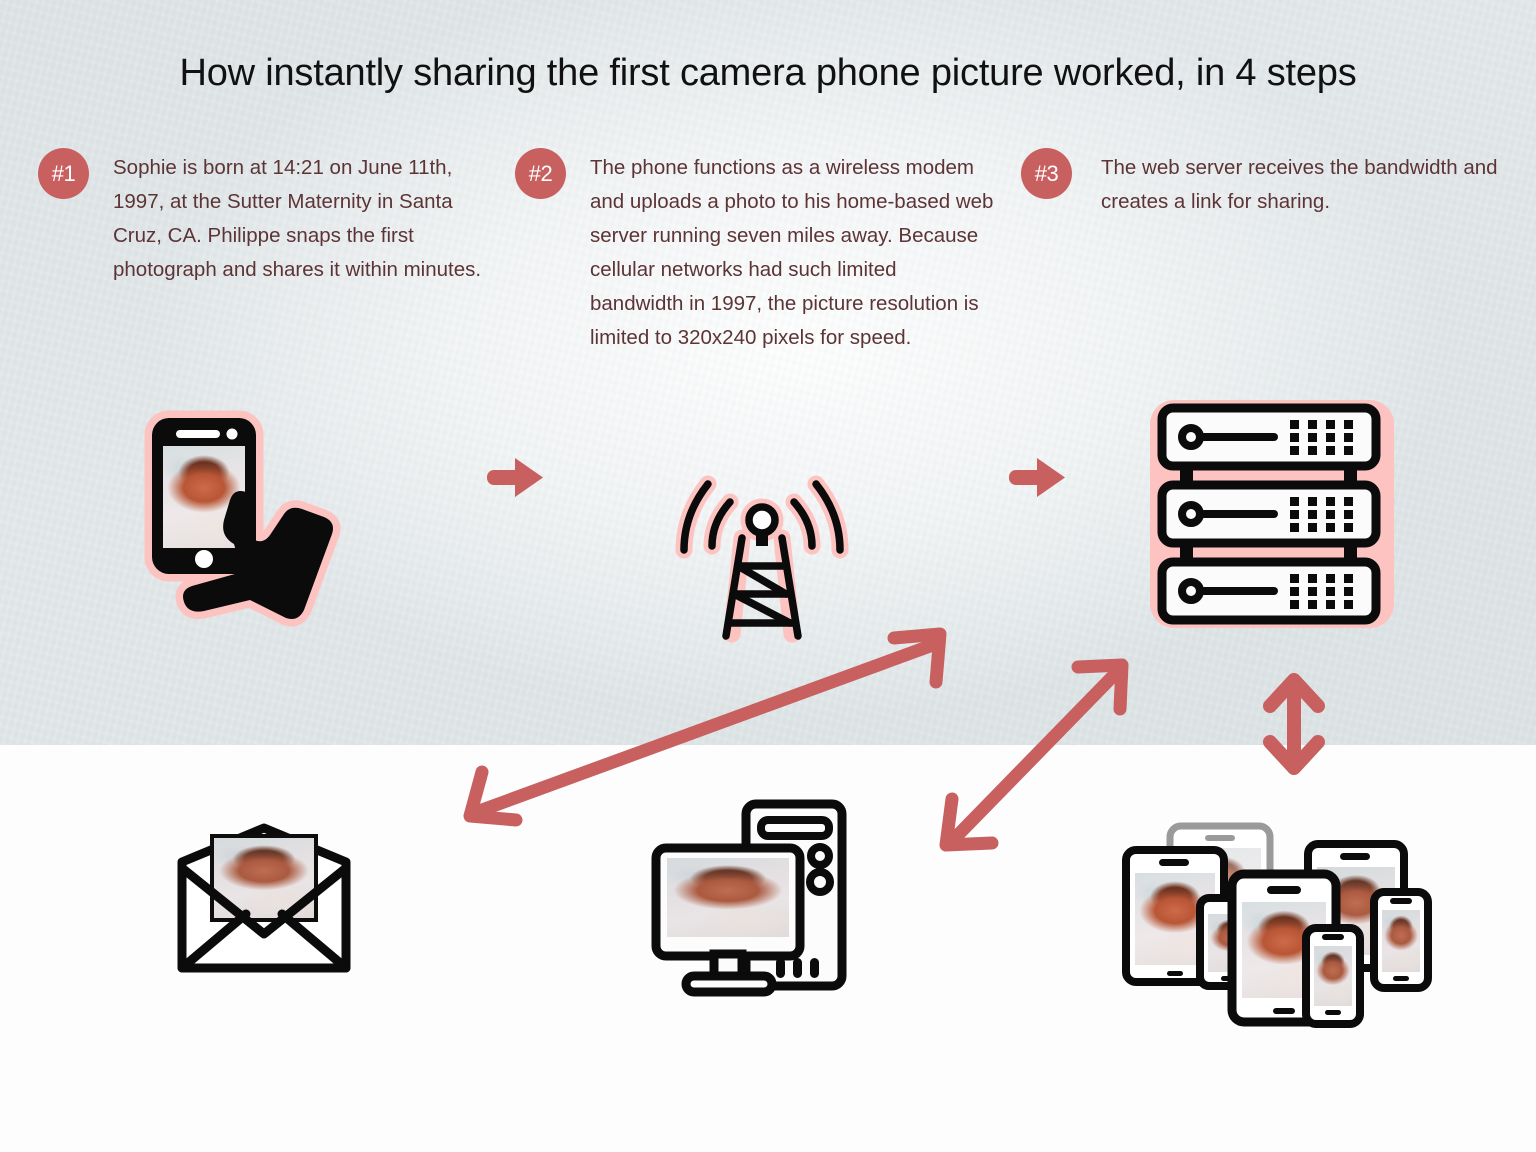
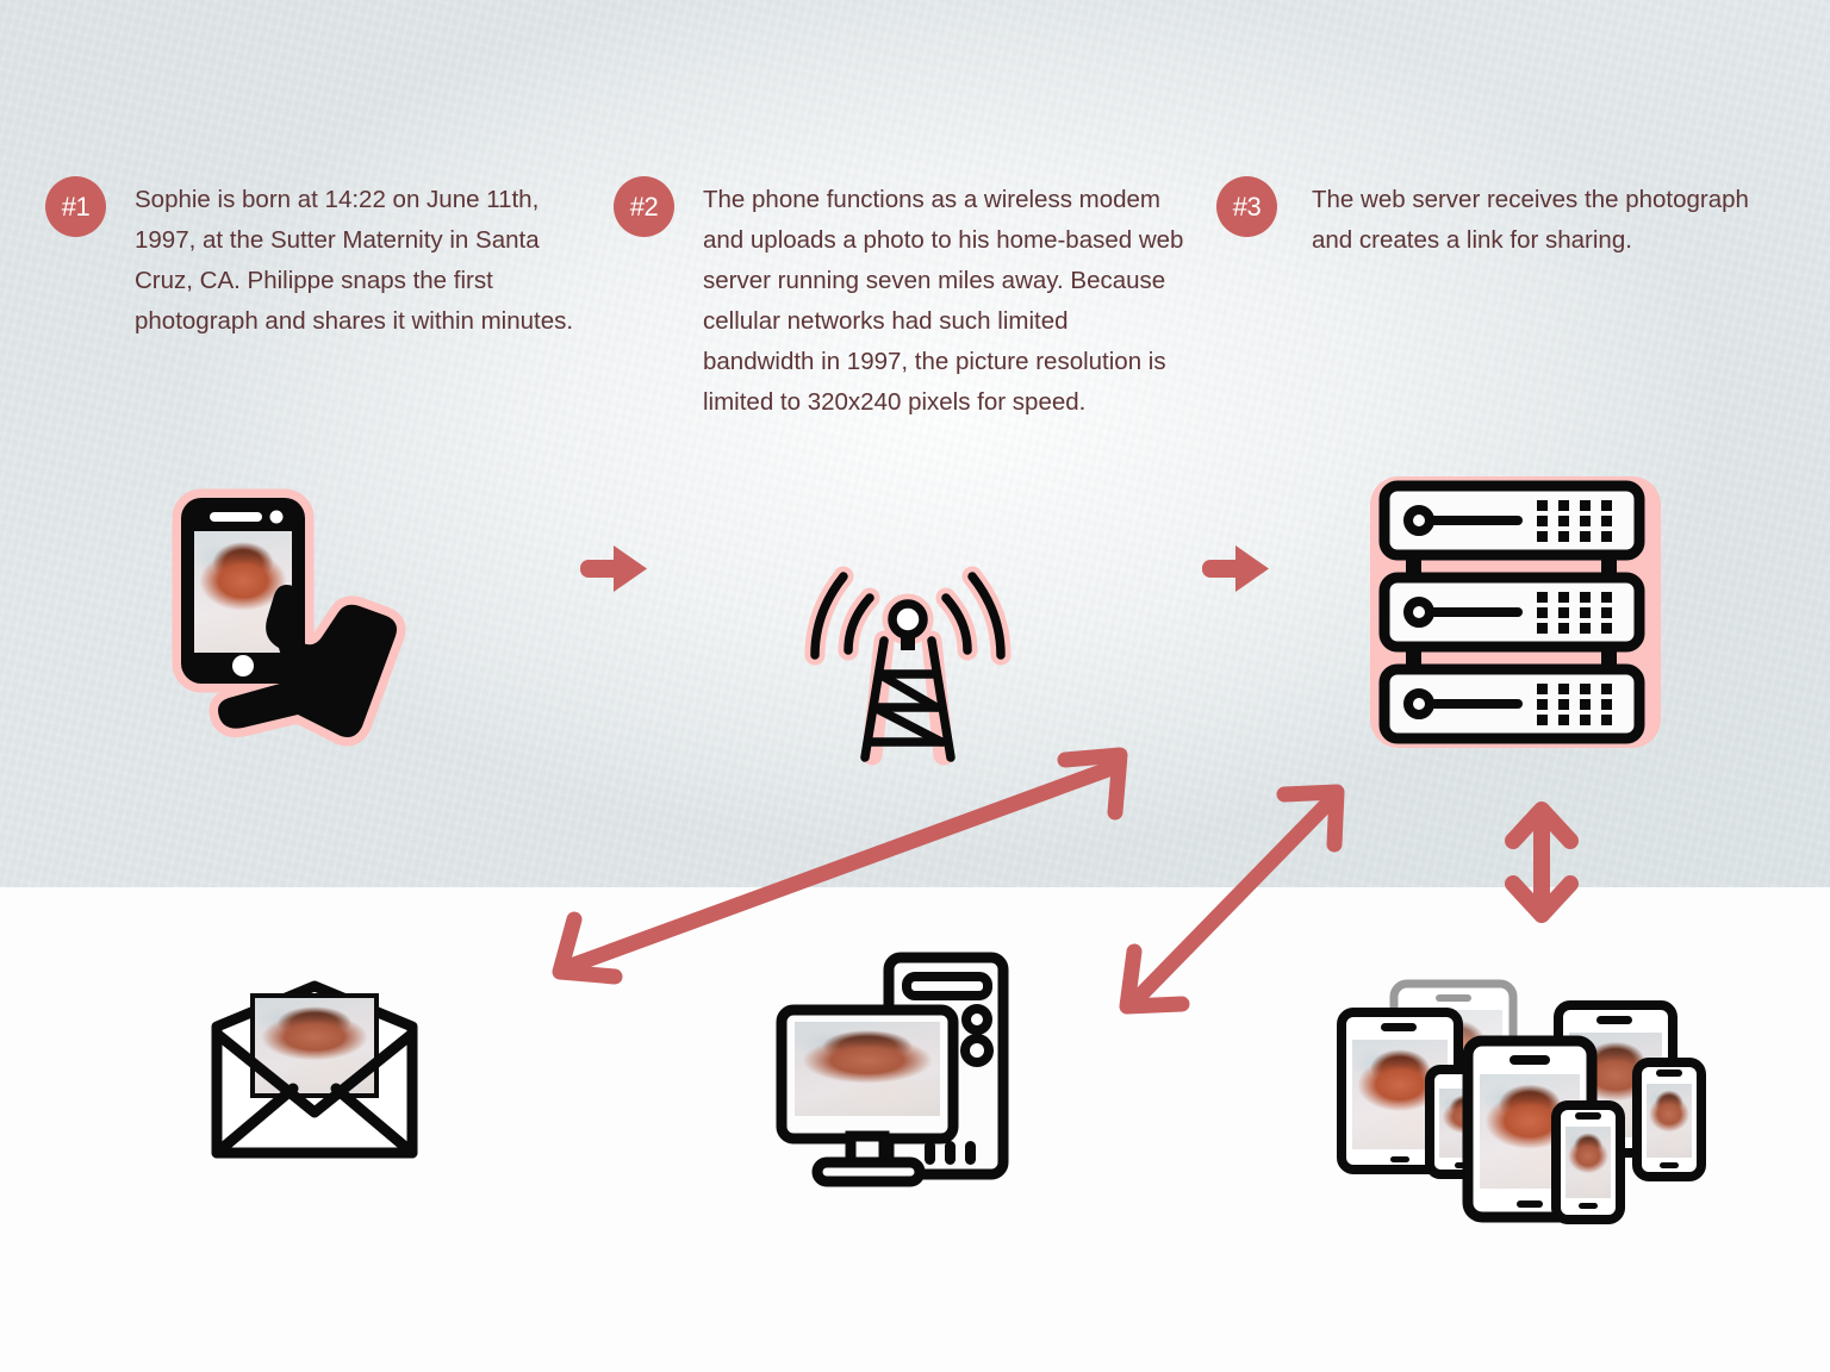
- How instantly sharing the first camera phone picture worked, in 4 steps
  #1
- Sophie is born at 14:21 on June 11th, 1997, at the Sutter Maternity in Santa Cruz, CA. Philippe snaps the first photograph and shares it within minutes.
+ Sophie is born at 14:22 on June 11th, 1997, at the Sutter Maternity in Santa Cruz, CA. Philippe snaps the first photograph and shares it within minutes.
  #2
  The phone functions as a wireless modem and uploads a photo to his home-based web server running seven miles away. Because cellular networks had such limited bandwidth in 1997, the picture resolution is limited to 320x240 pixels for speed.
  #3
- The web server receives the bandwidth and creates a link for sharing.
+ The web server receives the photograph and creates a link for sharing.
